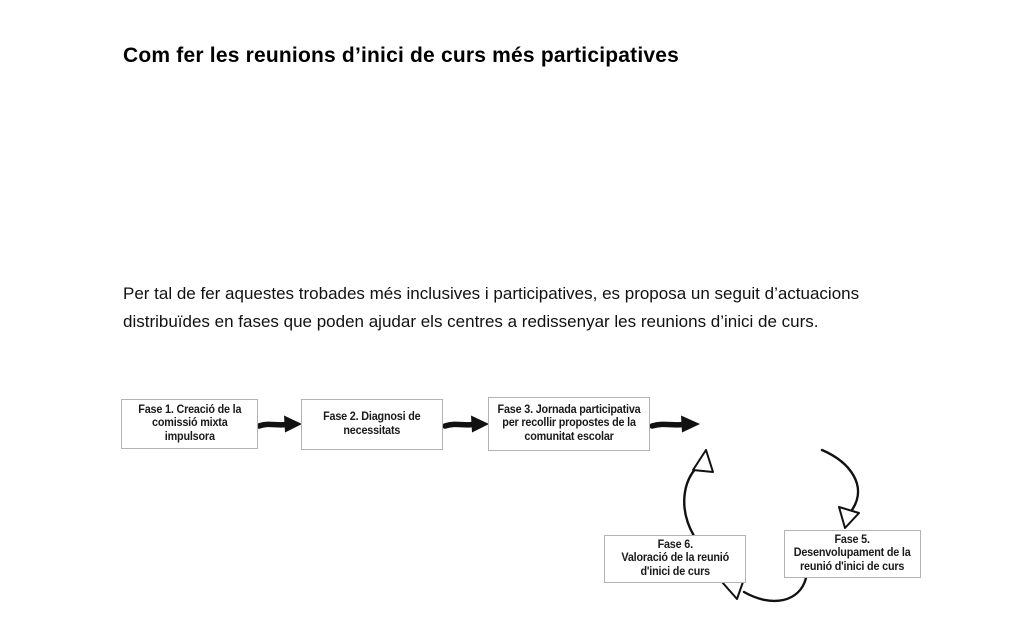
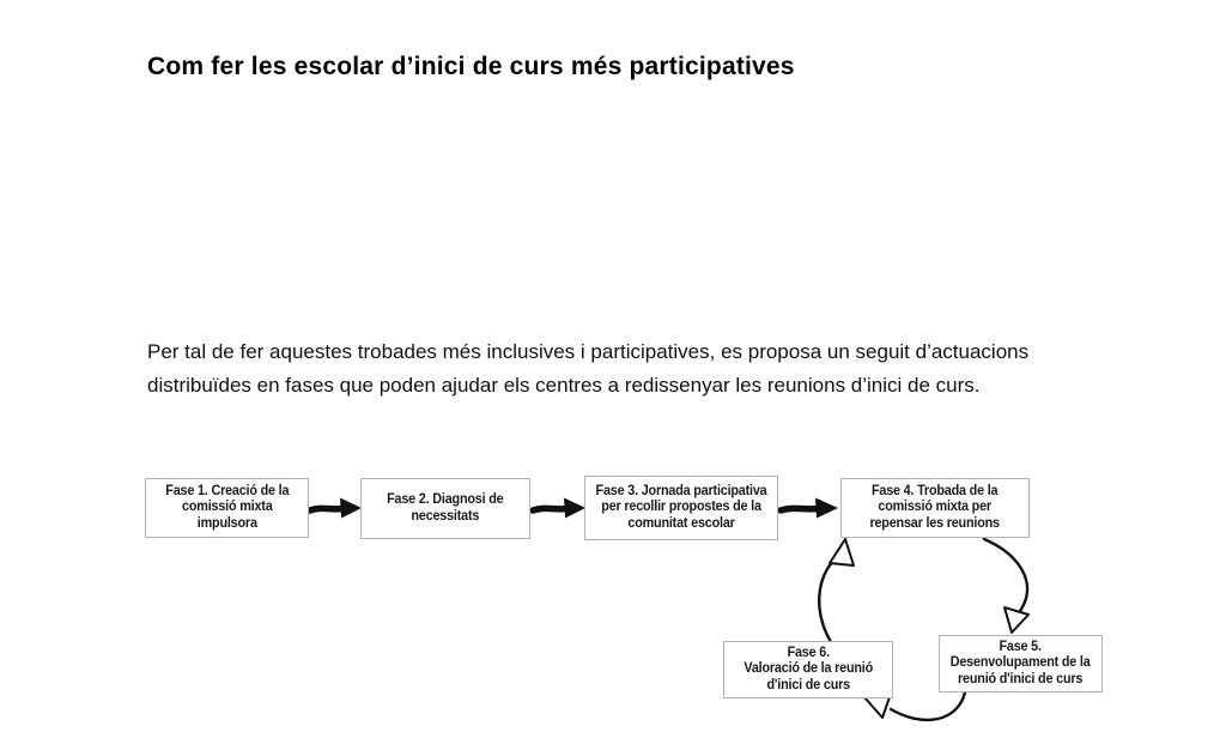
- Com fer les reunions d’inici de curs més participatives
+ Com fer les escolar d’inici de curs més participatives
  Per tal de fer aquestes trobades més inclusives i participatives, es proposa un seguit d’actuacions distribuïdes en fases que poden ajudar els centres a redissenyar les reunions d’inici de curs.
  Fase 1. Creació de la
  comissió mixta
  impulsora
  Fase 2. Diagnosi de
  necessitats
  Fase 3. Jornada participativa
  per recollir propostes de la
  comunitat escolar
+ Fase 4. Trobada de la
+ comissió mixta per
+ repensar les reunions
  Fase 5.
  Desenvolupament de la
  reunió d'inici de curs
  Fase 6.
  Valoració de la reunió
  d'inici de curs
